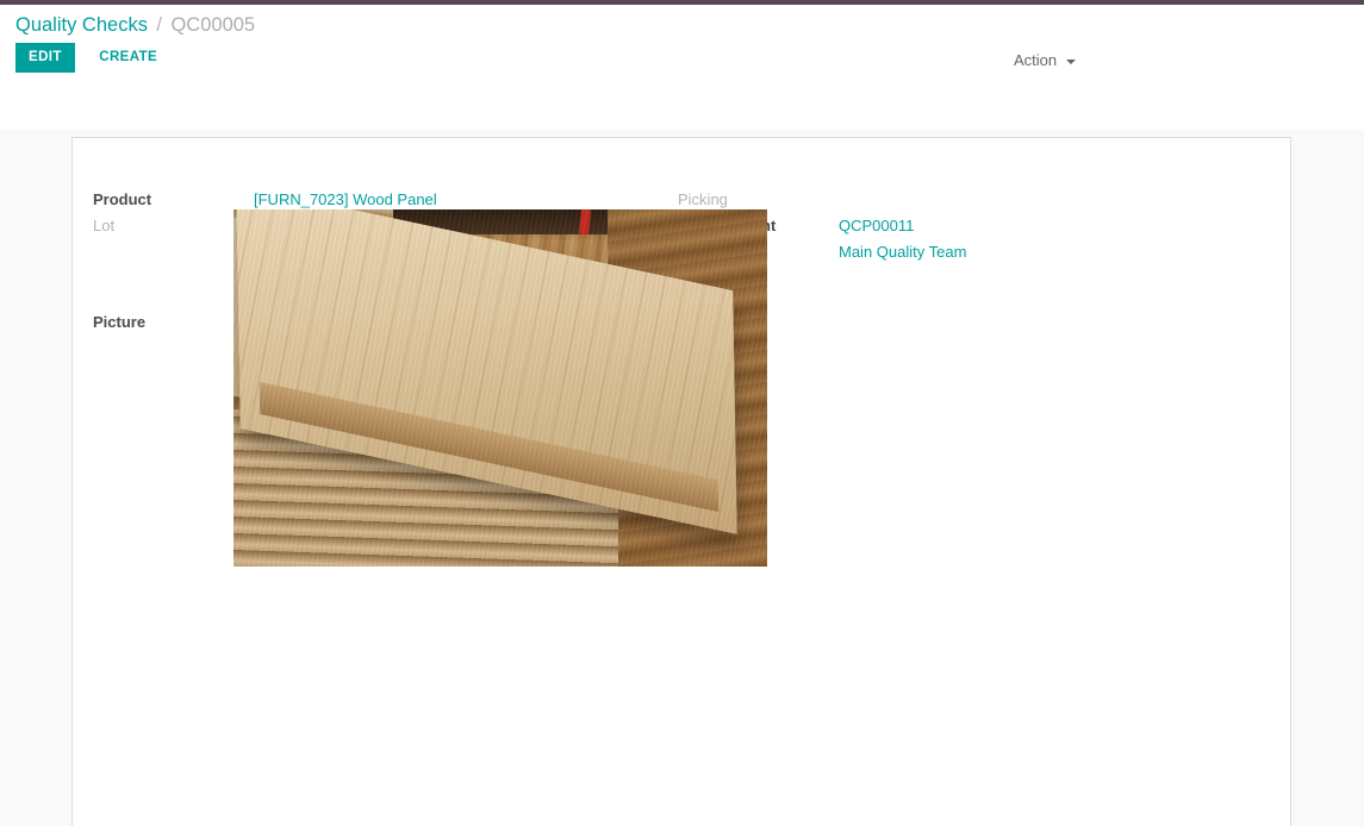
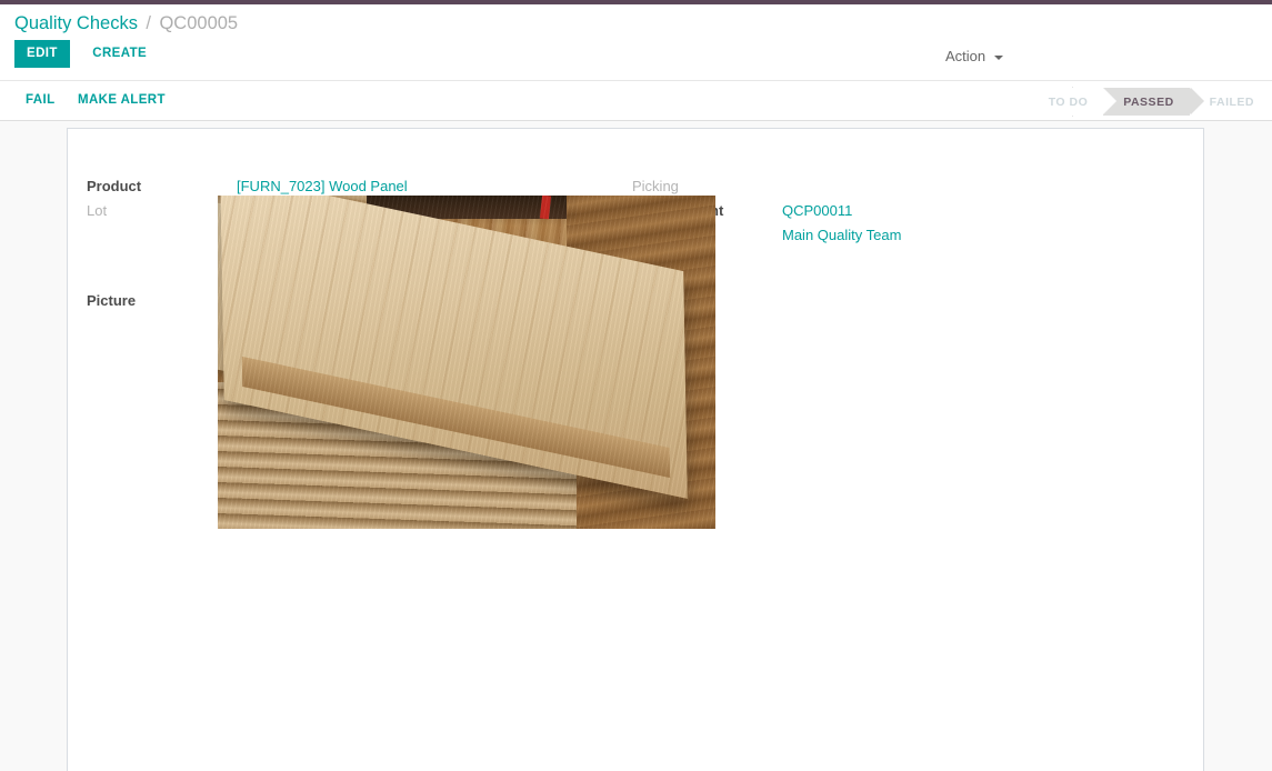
  Quality Checks / QC00005
  EDIT CREATE
  Action
+ FAIL MAKE ALERT
+ TO DO
+ PASSED
+ FAILED
  Product
  [FURN_7023] Wood Panel
  Lot
  Picking
  QCP00011
  Main Quality Team
  Picture
